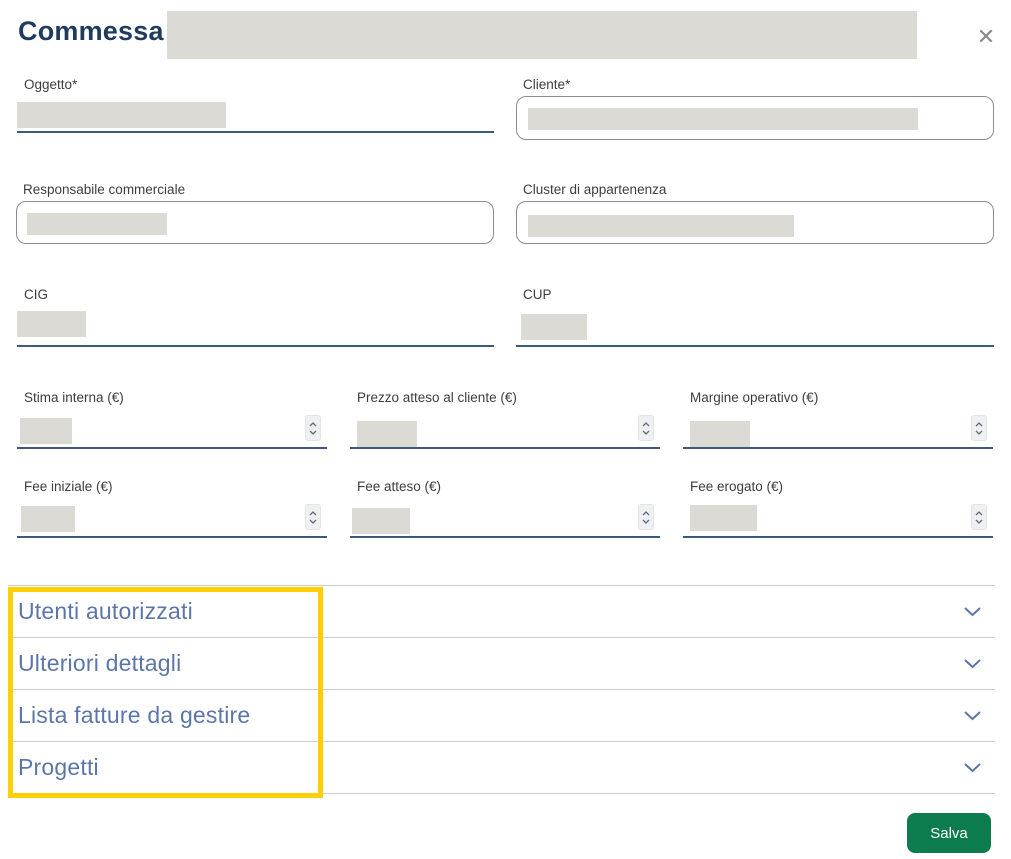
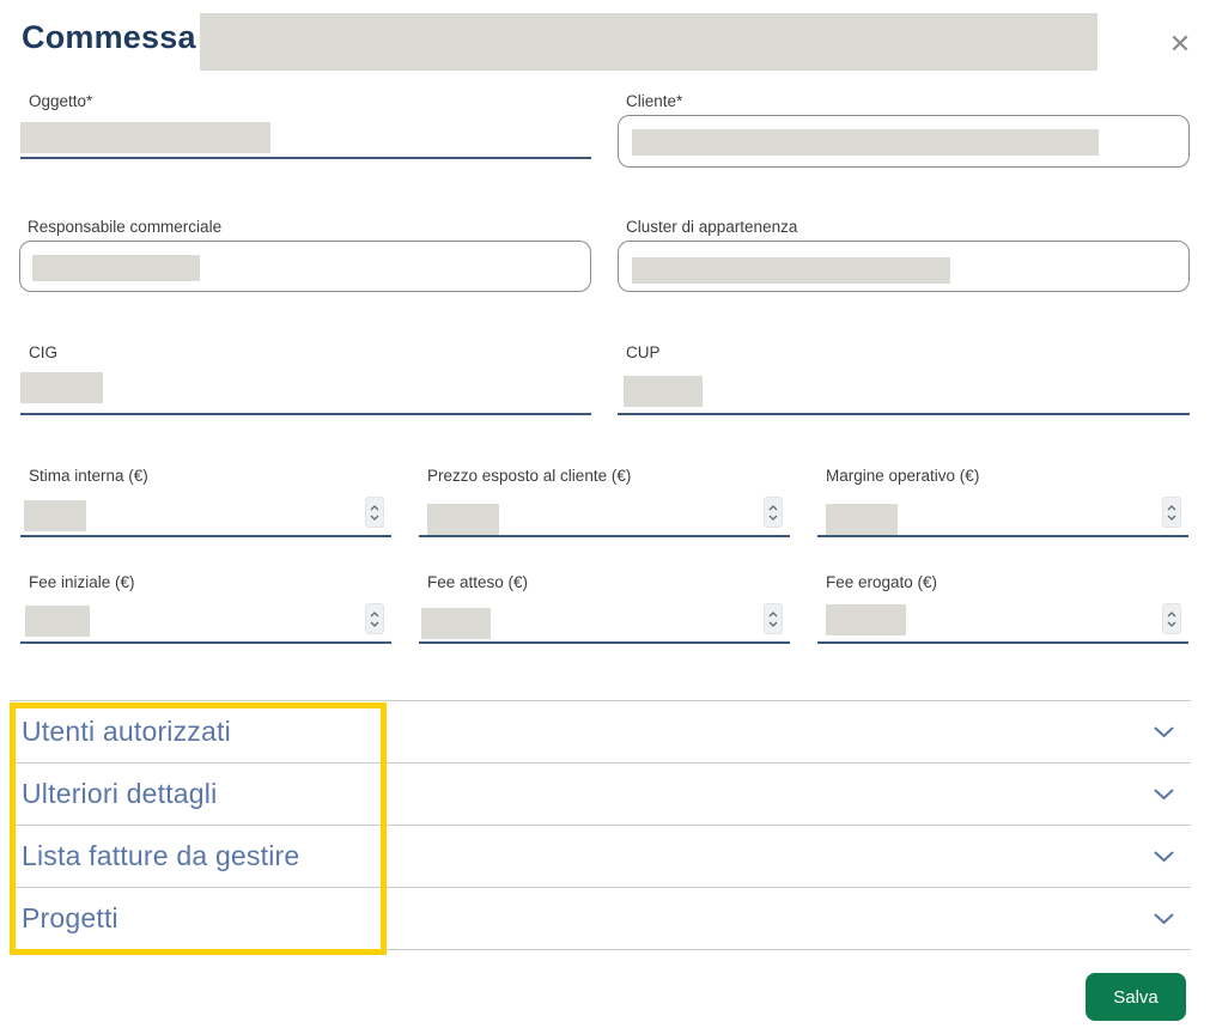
  Commessa
  ✕
  Oggetto*
  Cliente*
  Responsabile commerciale
  Cluster di appartenenza
  CIG
  CUP
  Stima interna (€)
- Prezzo atteso al cliente (€)
+ Prezzo esposto al cliente (€)
  Margine operativo (€)
  Fee iniziale (€)
  Fee atteso (€)
  Fee erogato (€)
  Utenti autorizzati
  Ulteriori dettagli
  Lista fatture da gestire
  Progetti
  Salva
